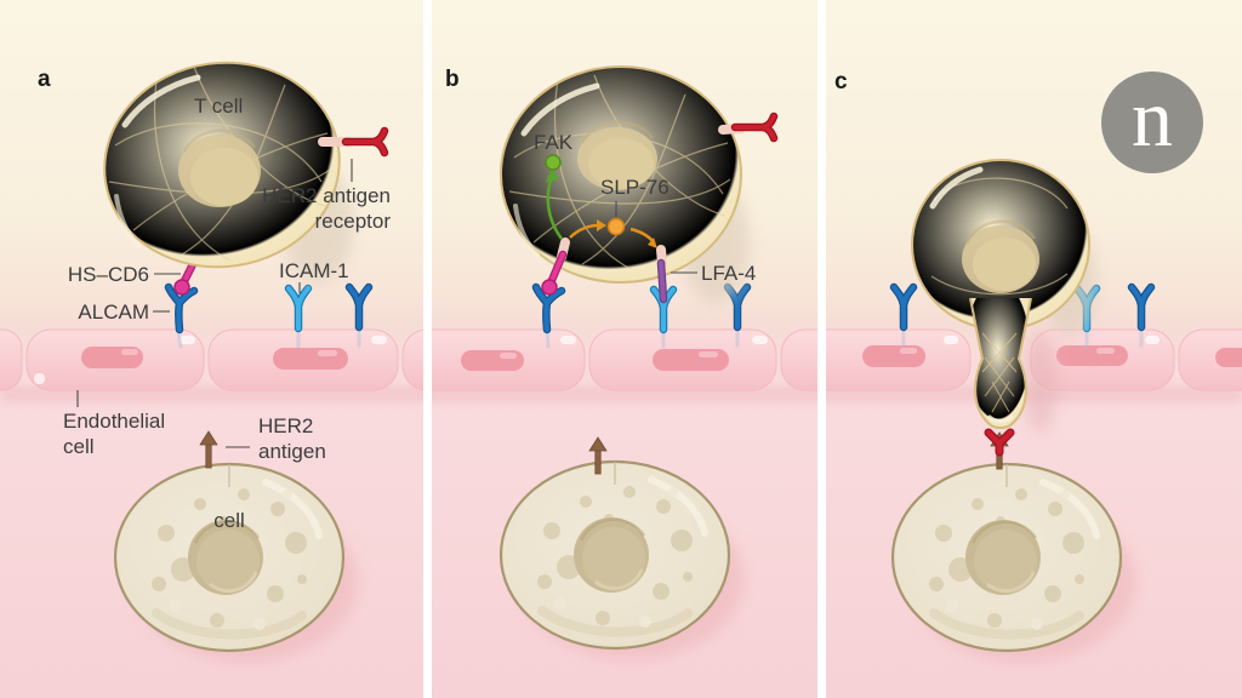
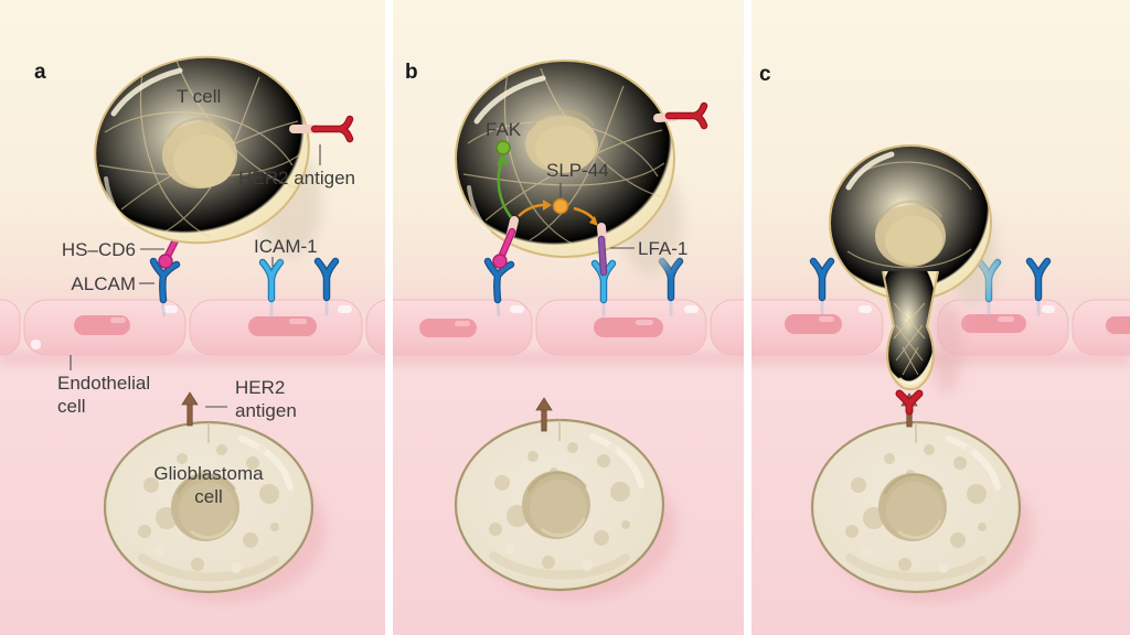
  a
  b
  c
  T cell
  HER2 antigen
- receptor
  HS–CD6
  ALCAM
  ICAM-1
  Endothelial
  cell
  HER2
  antigen
+ Glioblastoma
  cell
  FAK
- SLP-76
+ SLP-44
- LFA-4
+ LFA-1
- n
